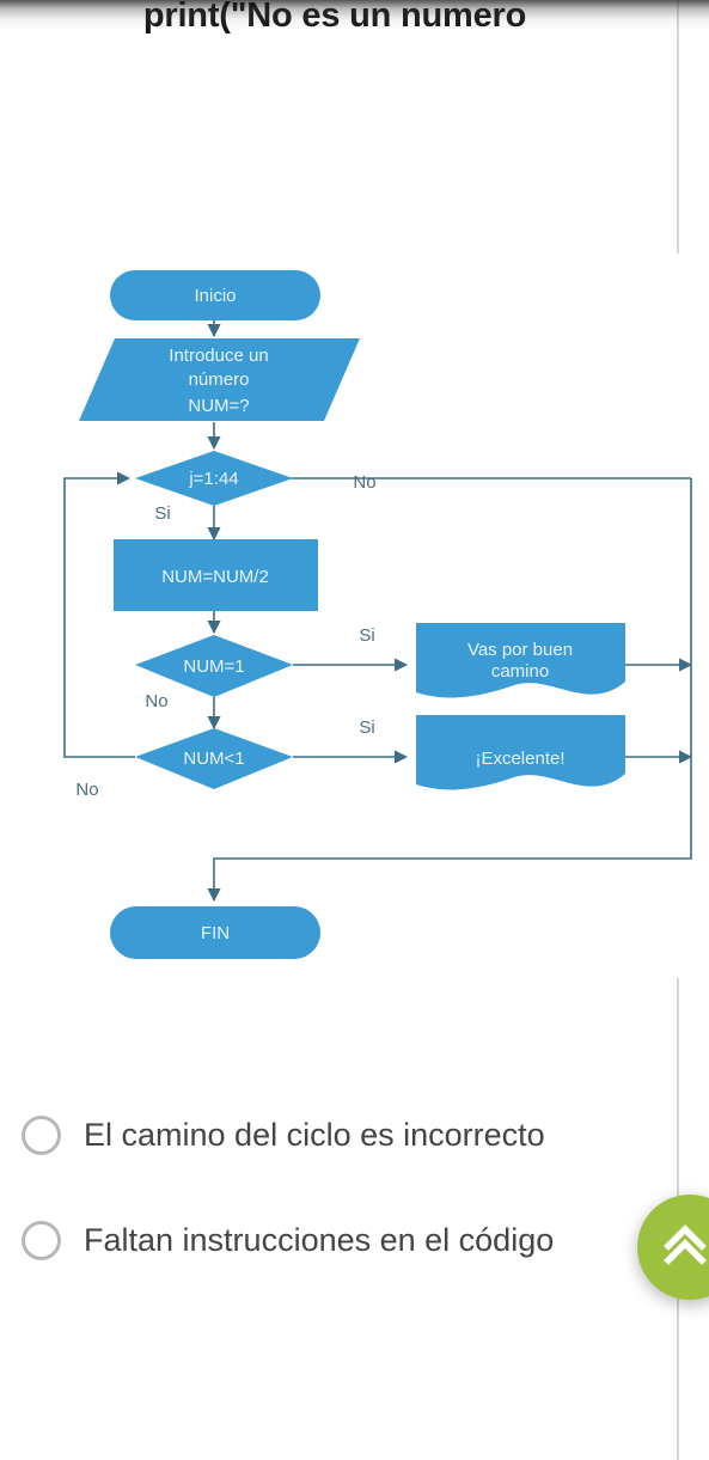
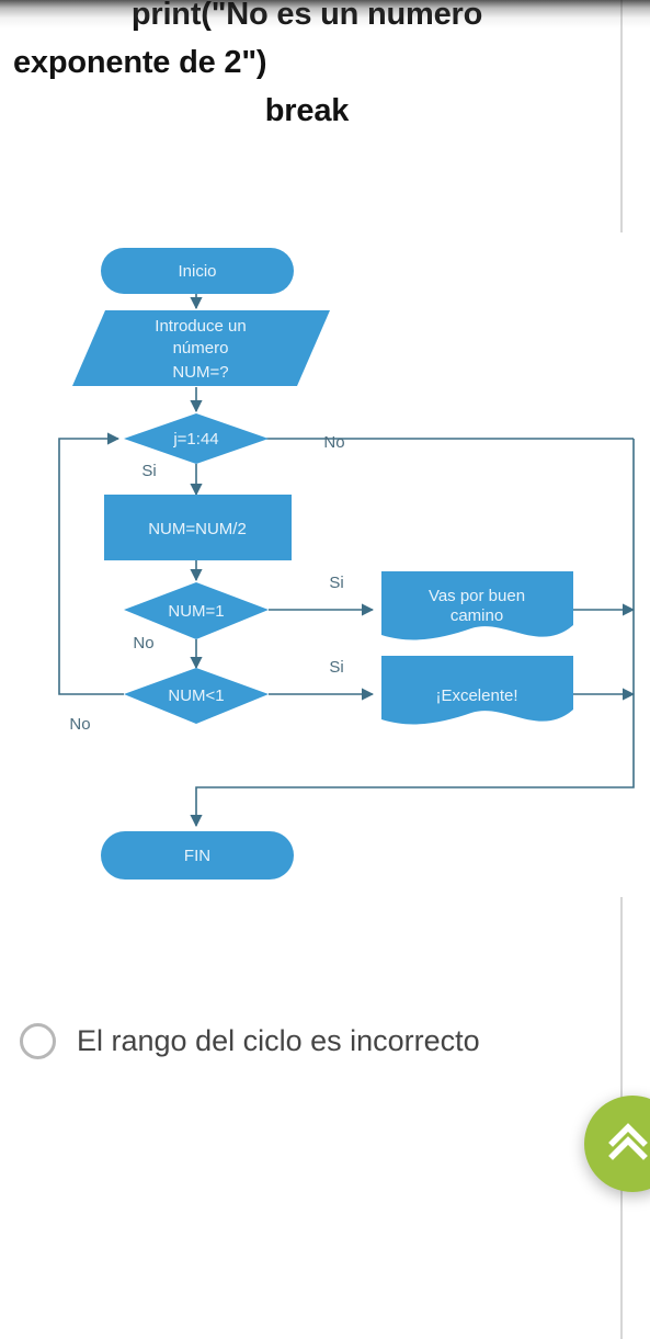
+ exponente de 2")
+ break
  Inicio
  Introduce un
  número
  NUM=?
  j=1:44
  No
  Si
  NUM=NUM/2
  NUM=1
  Si
  No
  NUM<1
  Si
  No
  Vas por buen
  camino
  ¡Excelente!
  FIN
- El camino del ciclo es incorrecto
+ El rango del ciclo es incorrecto
- Faltan instrucciones en el código
